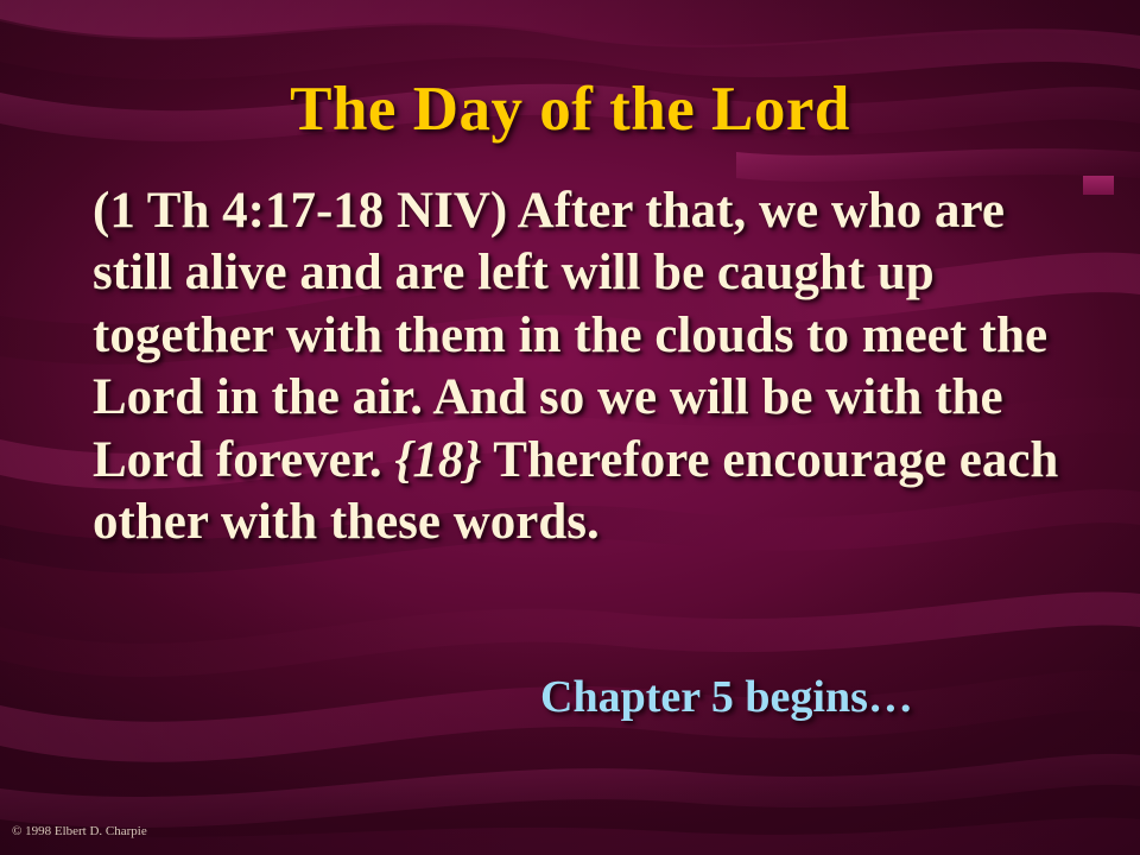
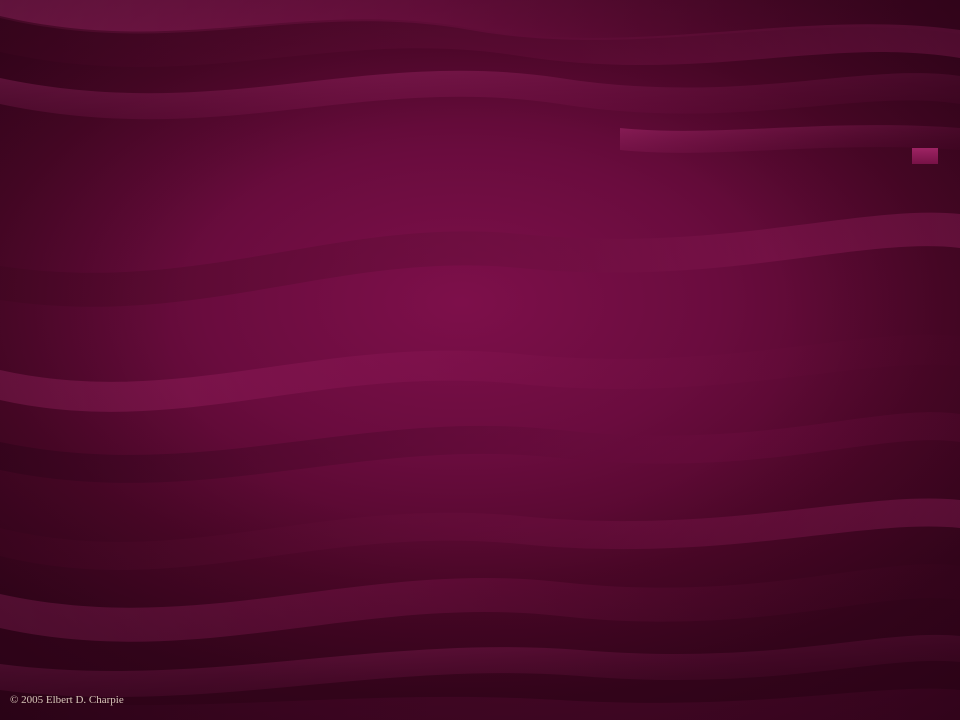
- The Day of the Lord
- (1 Th 4:17-18 NIV) After that, we who are still alive and are left will be caught up together with them in the clouds to meet the Lord in the air. And so we will be with the Lord forever. {18} Therefore encourage each other with these words.
- Chapter 5 begins…
- © 1998 Elbert D. Charpie
+ © 2005 Elbert D. Charpie
